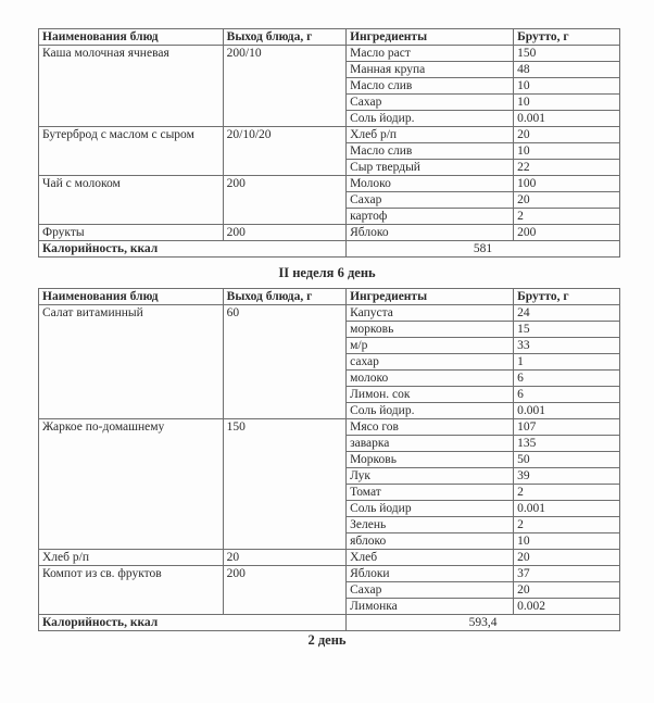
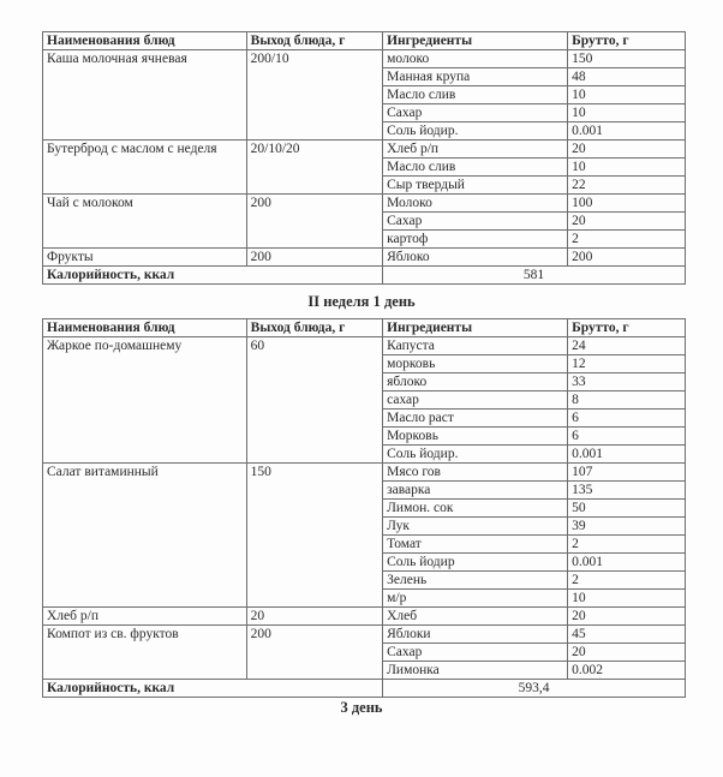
  Наименования блюд	Выход блюда, г	Ингредиенты	Брутто, г
- Каша молочная ячневая	200/10	Масло раст	150
+ Каша молочная ячневая	200/10	молоко	150
  Манная крупа	48
  Масло слив	10
  Сахар	10
  Соль йодир.	0.001
- Бутерброд с маслом с сыром	20/10/20	Хлеб р/п	20
+ Бутерброд с маслом с неделя	20/10/20	Хлеб р/п	20
  Масло слив	10
  Сыр твердый	22
  Чай с молоком	200	Молоко	100
  Сахар	20
  картоф	2
  Фрукты	200	Яблоко	200
  Калорийность, ккал	581
- II неделя 6 день
+ II неделя 1 день
  Наименования блюд	Выход блюда, г	Ингредиенты	Брутто, г
- Салат витаминный	60	Капуста	24
+ Жаркое по-домашнему	60	Капуста	24
- морковь	15
+ морковь	12
- м/р	33
+ яблоко	33
- сахар	1
+ сахар	8
- молоко	6
+ Масло раст	6
- Лимон. сок	6
+ Морковь	6
  Соль йодир.	0.001
- Жаркое по-домашнему	150	Мясо гов	107
+ Салат витаминный	150	Мясо гов	107
  заварка	135
- Морковь	50
+ Лимон. сок	50
  Лук	39
  Томат	2
  Соль йодир	0.001
  Зелень	2
- яблоко	10
+ м/р	10
  Хлеб р/п	20	Хлеб	20
- Компот из св. фруктов	200	Яблоки	37
+ Компот из св. фруктов	200	Яблоки	45
  Сахар	20
  Лимонка	0.002
  Калорийность, ккал	593,4
- 2 день
+ 3 день
